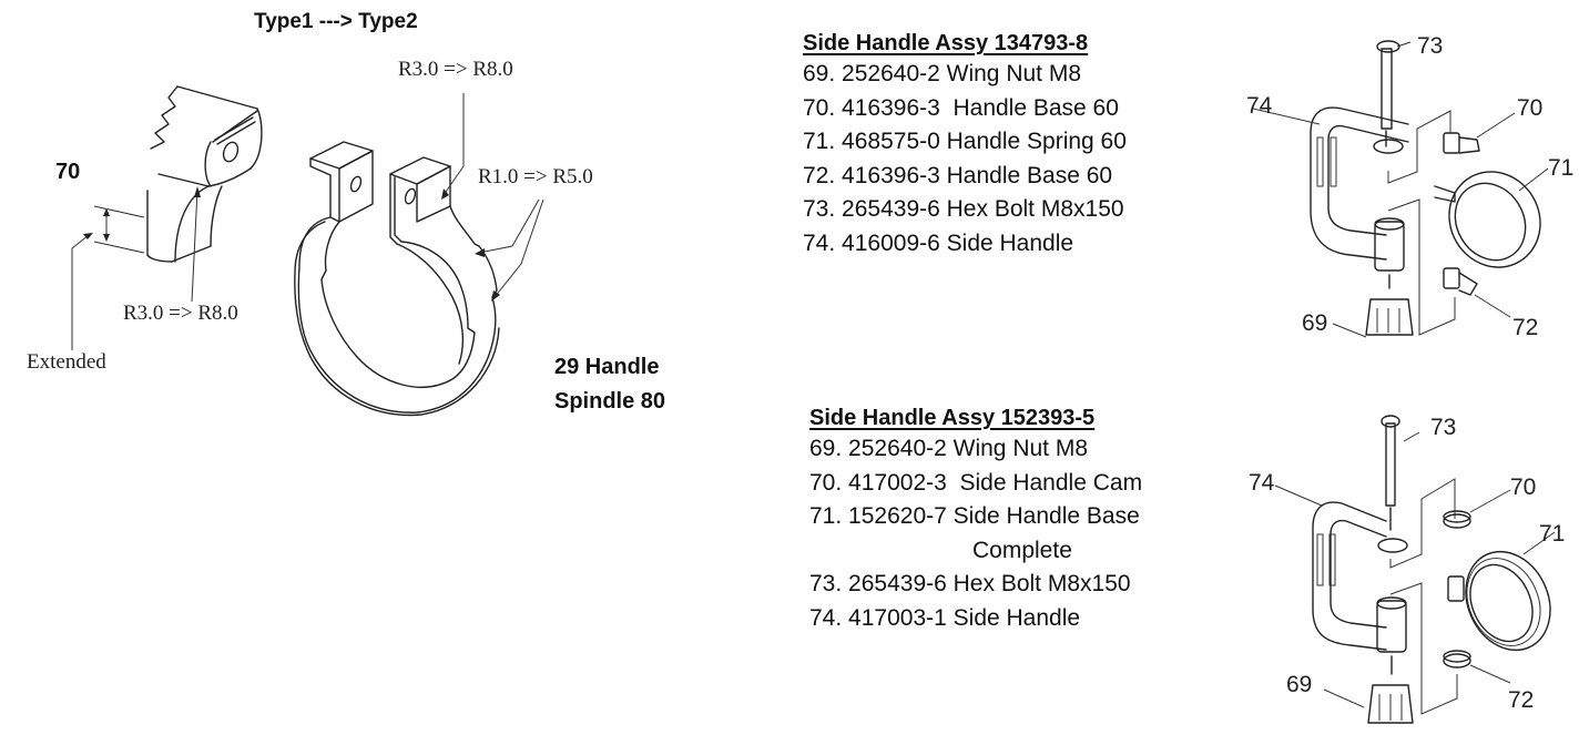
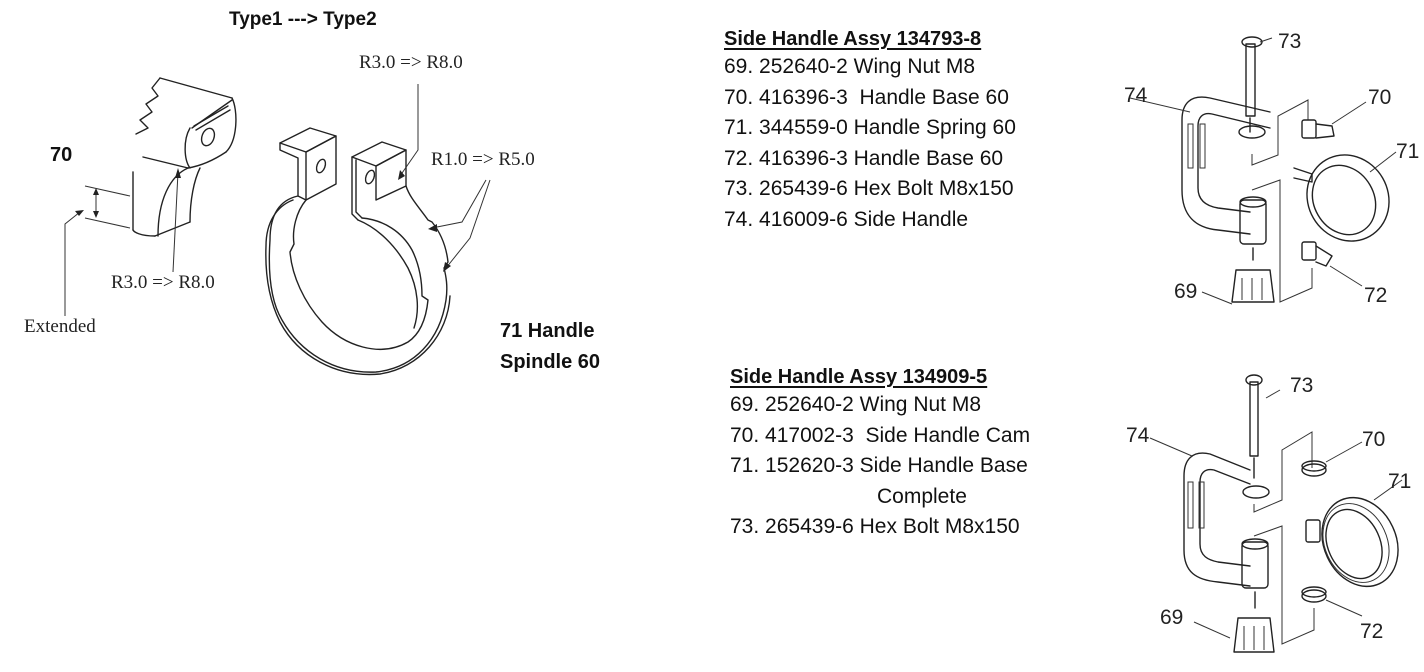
  Type1 ---> Type2
  70
  R3.0 => R8.0
  Extended
  R3.0 => R8.0
  R1.0 => R5.0
- 29 Handle
+ 71 Handle
- Spindle 80
+ Spindle 60
  Side Handle Assy 134793-8
  69. 252640-2 Wing Nut M8
  70. 416396-3 Handle Base 60
- 71. 468575-0 Handle Spring 60
+ 71. 344559-0 Handle Spring 60
  72. 416396-3 Handle Base 60
  73. 265439-6 Hex Bolt M8x150
  74. 416009-6 Side Handle
  73
  74
  69
  70
  71
  72
- Side Handle Assy 152393-5
+ Side Handle Assy 134909-5
  69. 252640-2 Wing Nut M8
  70. 417002-3 Side Handle Cam
- 71. 152620-7 Side Handle Base
+ 71. 152620-3 Side Handle Base
  Complete
  73. 265439-6 Hex Bolt M8x150
- 74. 417003-1 Side Handle
  73
  74
  69
  70
  71
  72
